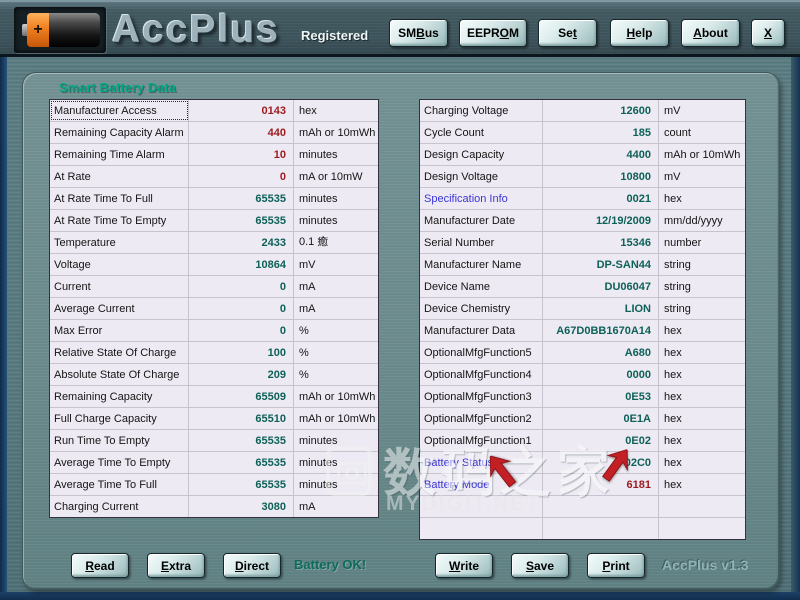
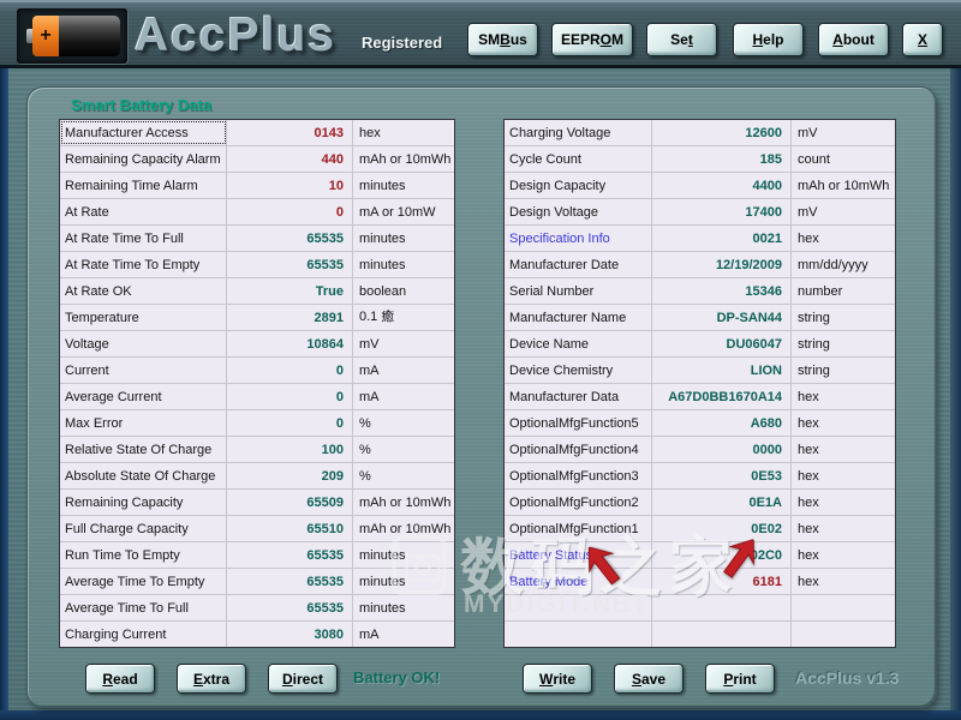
  +
  AccPlus
  Registered
  SM
  B
  us
  EEPR
  O
  M
  Se
  t
  H
  elp
  A
  bout
  X
  Smart Battery Data
  Manufacturer Access
  0143
  hex
  Remaining Capacity Alarm
  440
  mAh or 10mWh
  Remaining Time Alarm
  10
  minutes
  At Rate
  0
  mA or 10mW
  At Rate Time To Full
  65535
  minutes
  At Rate Time To Empty
  65535
  minutes
+ At Rate OK
+ True
+ boolean
  Temperature
- 2433
+ 2891
  0.1 癒
  Voltage
  10864
  mV
  Current
  0
  mA
  Average Current
  0
  mA
  Max Error
  0
  %
  Relative State Of Charge
  100
  %
  Absolute State Of Charge
  209
  %
  Remaining Capacity
  65509
  mAh or 10mWh
  Full Charge Capacity
  65510
  mAh or 10mWh
  Run Time To Empty
  65535
  minutes
  Average Time To Empty
  65535
  minutes
  Average Time To Full
  65535
  minutes
  Charging Current
  3080
  mA
  Charging Voltage
  12600
  mV
  Cycle Count
  185
  count
  Design Capacity
  4400
  mAh or 10mWh
  Design Voltage
- 10800
+ 17400
  mV
  Specification Info
  0021
  hex
  Manufacturer Date
  12/19/2009
  mm/dd/yyyy
  Serial Number
  15346
  number
  Manufacturer Name
  DP-SAN44
  string
  Device Name
  DU06047
  string
  Device Chemistry
  LION
  string
  Manufacturer Data
  A67D0BB1670A14
  hex
  OptionalMfgFunction5
  A680
  hex
  OptionalMfgFunction4
  0000
  hex
  OptionalMfgFunction3
  0E53
  hex
  OptionalMfgFunction2
  0E1A
  hex
  OptionalMfgFunction1
  0E02
  hex
  Battery Statu
  2C0
  hex
  Battery Mode
  6181
  hex
  R
  ead
  E
  xtra
  D
  irect
  Battery OK!
  W
  rite
  S
  ave
  P
  rint
  AccPlus v1.3
  数码之家
  MYDIGIT.NET
